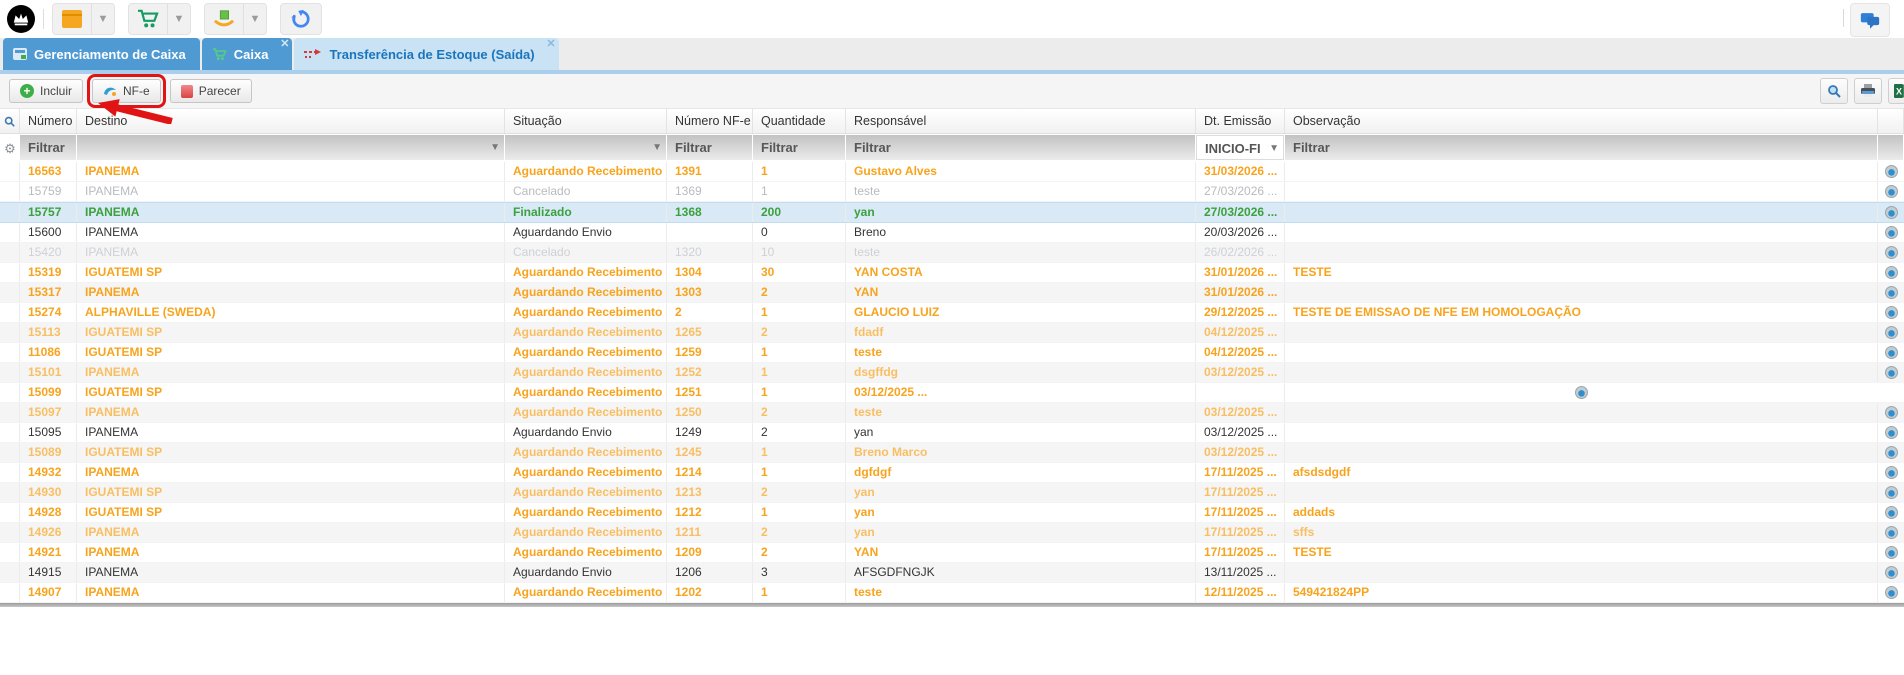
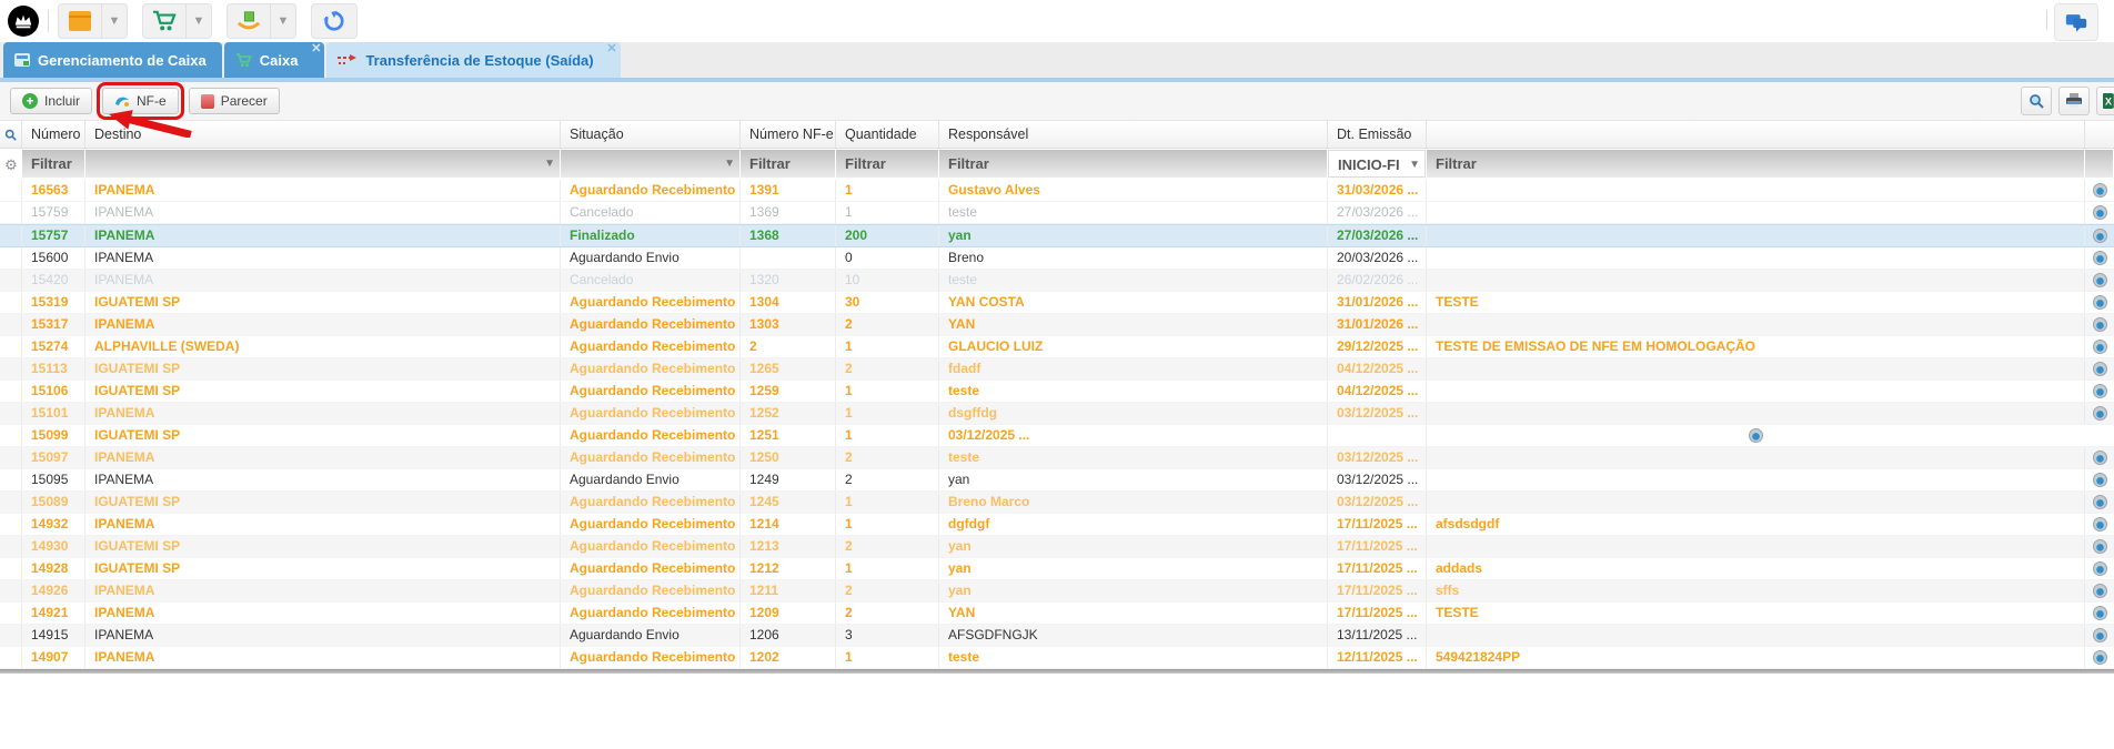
  ▼
  ▼
  ▼
  Gerenciamento de Caixa
  Caixa
  ✕
  Transferência de Estoque (Saída)
  ✕
  +
  Incluir
  NF-e
  Parecer
  X
  Número
  Destino
  Situação
  Número NF-e
  Quantidade
  Responsável
  Dt. Emissão
- Observação
  ⚙
  Filtrar
  ▼
  ▼
  Filtrar
  Filtrar
  Filtrar
  INICIO-FI
  ▼
  Filtrar
  16563
  IPANEMA
  Aguardando Recebimento
  1391
  1
  Gustavo Alves
  31/03/2026 ...
  15759
  IPANEMA
  Cancelado
  1369
  1
  teste
  27/03/2026 ...
  15757
  IPANEMA
  Finalizado
  1368
  200
  yan
  27/03/2026 ...
  15600
  IPANEMA
  Aguardando Envio
  0
  Breno
  20/03/2026 ...
  15420
  IPANEMA
  Cancelado
  1320
  10
  teste
  26/02/2026 ...
  15319
  IGUATEMI SP
  Aguardando Recebimento
  1304
  30
  YAN COSTA
  31/01/2026 ...
  TESTE
  15317
  IPANEMA
  Aguardando Recebimento
  1303
  2
  YAN
  31/01/2026 ...
  15274
  ALPHAVILLE (SWEDA)
  Aguardando Recebimento
  2
  1
  GLAUCIO LUIZ
  29/12/2025 ...
  TESTE DE EMISSAO DE NFE EM HOMOLOGAÇÃO
  15113
  IGUATEMI SP
  Aguardando Recebimento
  1265
  2
  fdadf
  04/12/2025 ...
- 11086
+ 15106
  IGUATEMI SP
  Aguardando Recebimento
  1259
  1
  teste
  04/12/2025 ...
  15101
  IPANEMA
  Aguardando Recebimento
  1252
  1
  dsgffdg
  03/12/2025 ...
  15099
  IGUATEMI SP
  Aguardando Recebimento
  1251
  1
  03/12/2025 ...
  15097
  IPANEMA
  Aguardando Recebimento
  1250
  2
  teste
  03/12/2025 ...
  15095
  IPANEMA
  Aguardando Envio
  1249
  2
  yan
  03/12/2025 ...
  15089
  IGUATEMI SP
  Aguardando Recebimento
  1245
  1
  Breno Marco
  03/12/2025 ...
  14932
  IPANEMA
  Aguardando Recebimento
  1214
  1
  dgfdgf
  17/11/2025 ...
  afsdsdgdf
  14930
  IGUATEMI SP
  Aguardando Recebimento
  1213
  2
  yan
  17/11/2025 ...
  14928
  IGUATEMI SP
  Aguardando Recebimento
  1212
  1
  yan
  17/11/2025 ...
  addads
  14926
  IPANEMA
  Aguardando Recebimento
  1211
  2
  yan
  17/11/2025 ...
  sffs
  14921
  IPANEMA
  Aguardando Recebimento
  1209
  2
  YAN
  17/11/2025 ...
  TESTE
  14915
  IPANEMA
  Aguardando Envio
  1206
  3
  AFSGDFNGJK
  13/11/2025 ...
  14907
  IPANEMA
  Aguardando Recebimento
  1202
  1
  teste
  12/11/2025 ...
  549421824PP
